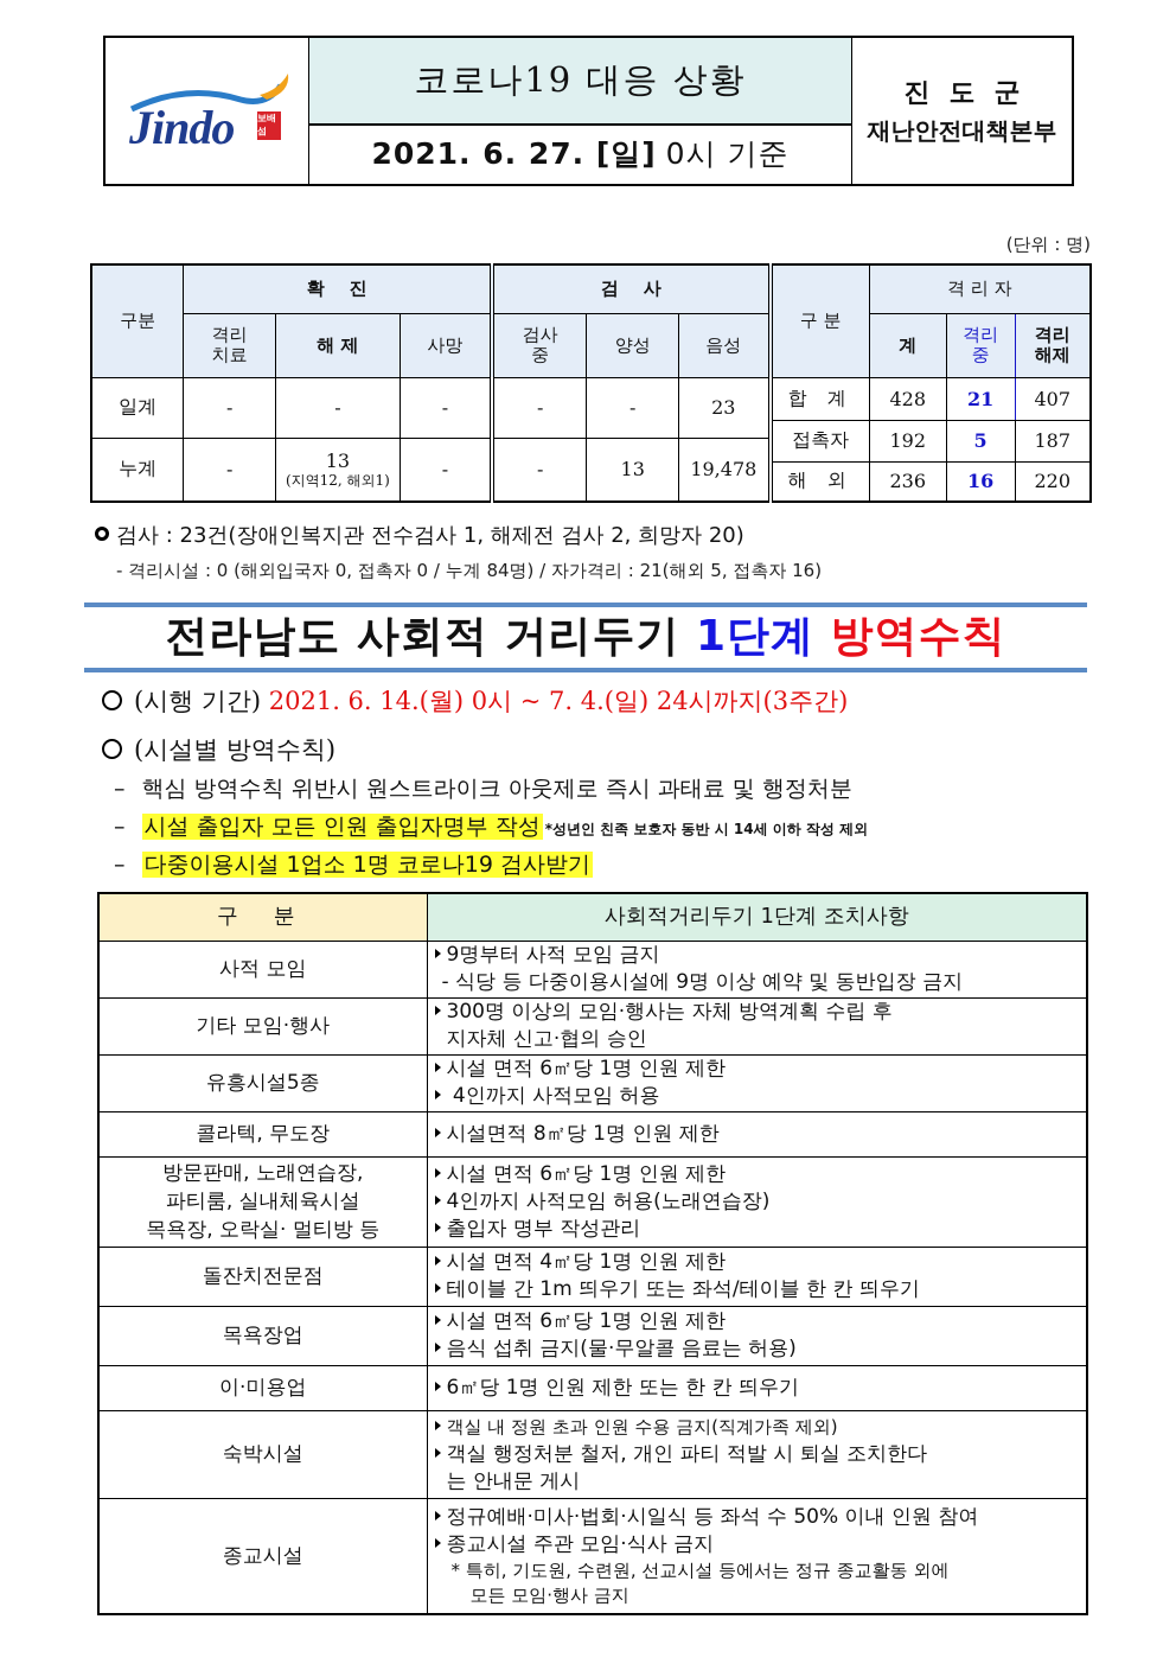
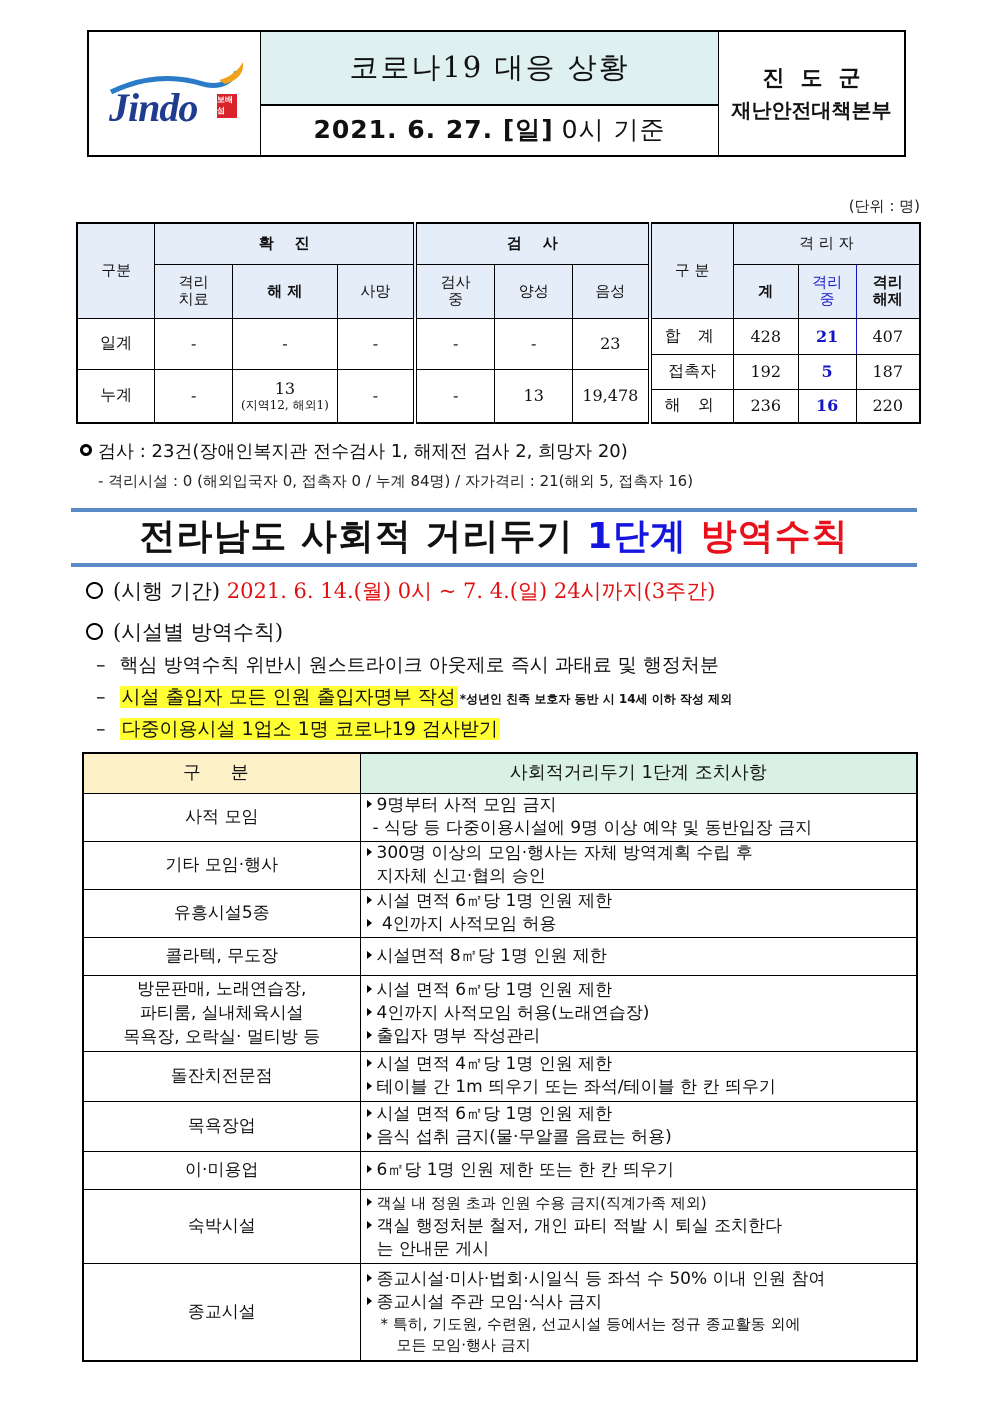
  Jindo
  보배섬
  코로나19 대응 상황
  2021. 6. 27. [일]
  0시 기준
  진도군
  재난안전대책본부
  (단위 : 명)
  구분	확 진	검 사	구 분	격 리 자
  격리 치료	해 제	사망	검사 중	양성	음성	계	격리 중	격리 해제
  일계	-	-	-	-	-	23	합 계	428	21	407
  접촉자	192	5	187
  누계	-	13 (지역12, 해외1)	-	-	13	19,478
  해 외	236	16	220
  검사 : 23건(장애인복지관 전수검사 1, 해제전 검사 2, 희망자 20)
  - 격리시설 : 0 (해외입국자 0, 접촉자 0 / 누계 84명) / 자가격리 : 21(해외 5, 접촉자 16)
  전라남도 사회적 거리두기 1단계 방역수칙
  (시행 기간) 2021. 6. 14.(월) 0시 ~ 7. 4.(일) 24시까지(3주간)
  (시설별 방역수칙)
  – 핵심 방역수칙 위반시 원스트라이크 아웃제로 즉시 과태료 및 행정처분
  – 시설 출입자 모든 인원 출입자명부 작성 *성년인 친족 보호자 동반 시 14세 이하 작성 제외
  – 다중이용시설 1업소 1명 코로나19 검사받기
  구 분	사회적거리두기 1단계 조치사항
  사적 모임	9명부터 사적 모임 금지- 식당 등 다중이용시설에 9명 이상 예약 및 동반입장 금지
  기타 모임·행사	300명 이상의 모임·행사는 자체 방역계획 수립 후지자체 신고·협의 승인
  유흥시설5종	시설 면적 6㎡당 1명 인원 제한 4인까지 사적모임 허용
  콜라텍, 무도장	시설면적 8㎡당 1명 인원 제한
  방문판매, 노래연습장, 파티룸, 실내체육시설 목욕장, 오락실· 멀티방 등	시설 면적 6㎡당 1명 인원 제한4인까지 사적모임 허용(노래연습장)출입자 명부 작성관리
  돌잔치전문점	시설 면적 4㎡당 1명 인원 제한테이블 간 1m 띄우기 또는 좌석/테이블 한 칸 띄우기
  목욕장업	시설 면적 6㎡당 1명 인원 제한음식 섭취 금지(물·무알콜 음료는 허용)
  이·미용업	6㎡당 1명 인원 제한 또는 한 칸 띄우기
  숙박시설	객실 내 정원 초과 인원 수용 금지(직계가족 제외)객실 행정처분 철저, 개인 파티 적발 시 퇴실 조치한다는 안내문 게시
- 종교시설	정규예배·미사·법회·시일식 등 좌석 수 50% 이내 인원 참여종교시설 주관 모임·식사 금지* 특히, 기도원, 수련원, 선교시설 등에서는 정규 종교활동 외에모든 모임·행사 금지
+ 종교시설	종교시설·미사·법회·시일식 등 좌석 수 50% 이내 인원 참여종교시설 주관 모임·식사 금지* 특히, 기도원, 수련원, 선교시설 등에서는 정규 종교활동 외에모든 모임·행사 금지
